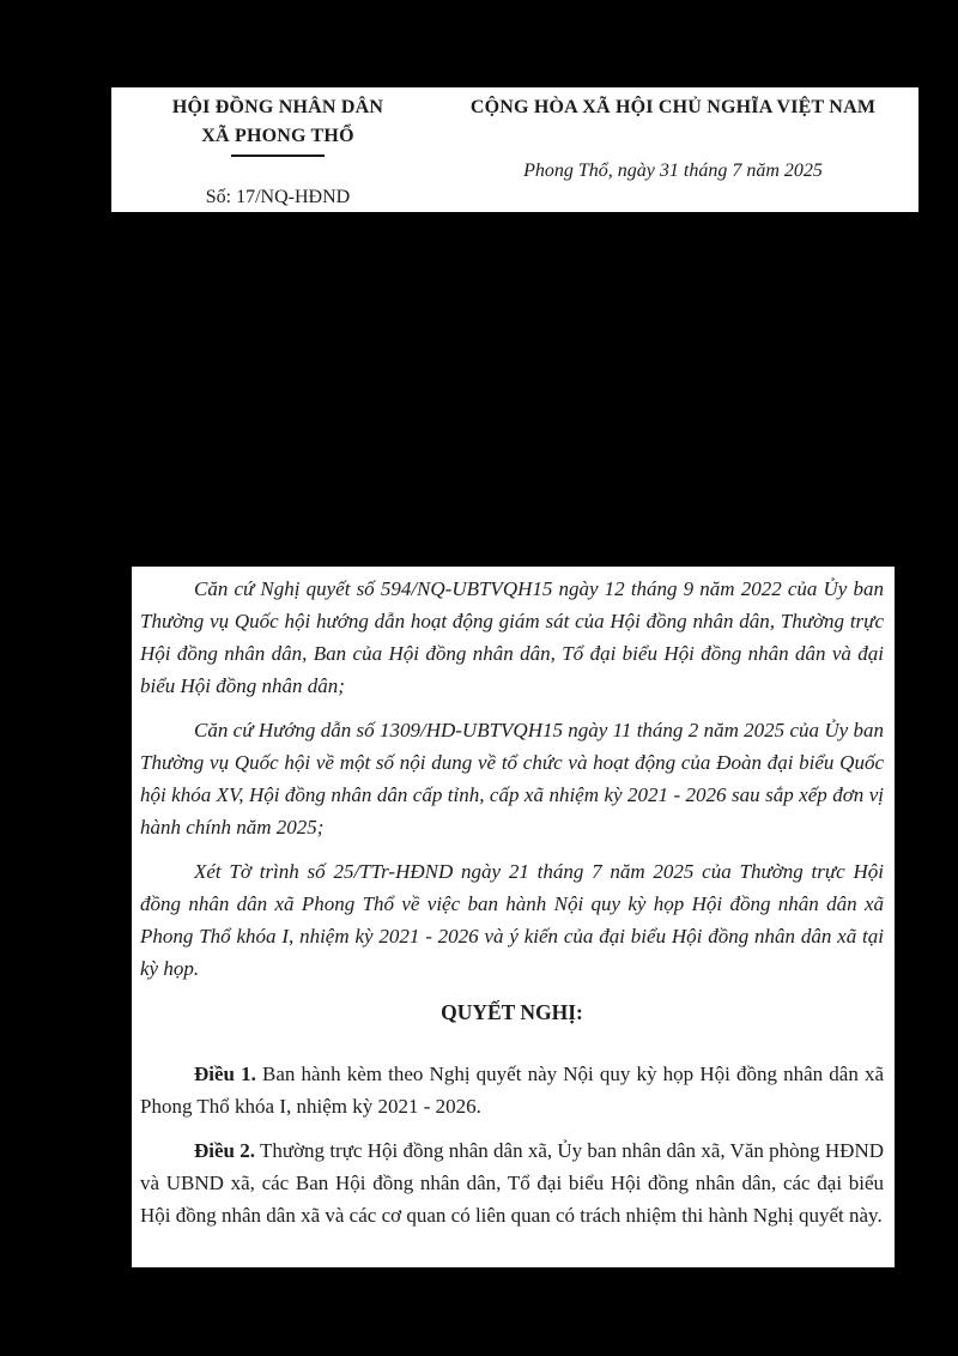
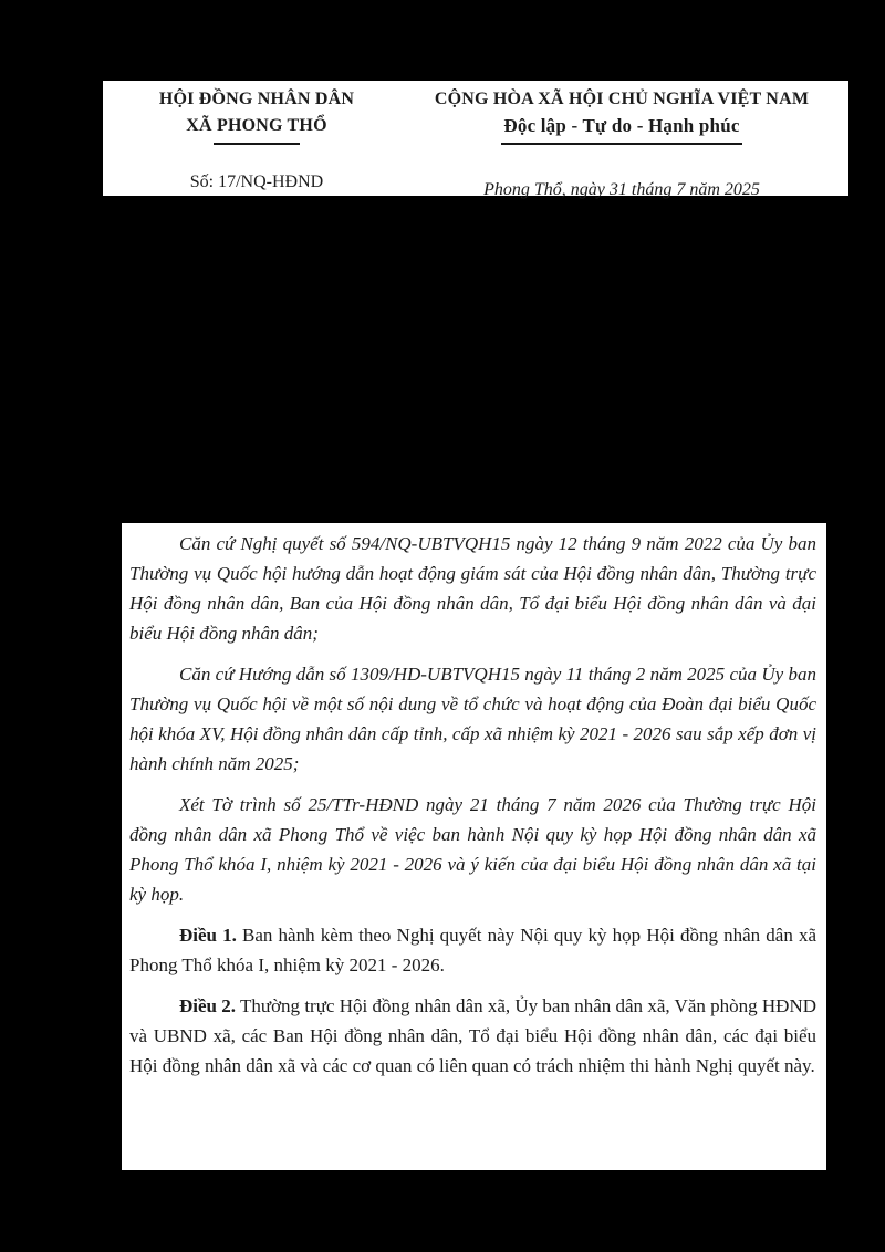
  HỘI ĐỒNG NHÂN DÂN
  XÃ PHONG THỔ
  Số: 17/NQ-HĐND
  CỘNG HÒA XÃ HỘI CHỦ NGHĨA VIỆT NAM
+ Độc lập - Tự do - Hạnh phúc
  Phong Thổ, ngày 31 tháng 7 năm 2025
  Căn cứ Nghị quyết số 594/NQ-UBTVQH15 ngày 12 tháng 9 năm 2022 của Ủy ban Thường vụ Quốc hội hướng dẫn hoạt động giám sát của Hội đồng nhân dân, Thường trực Hội đồng nhân dân, Ban của Hội đồng nhân dân, Tổ đại biểu Hội đồng nhân dân và đại biểu Hội đồng nhân dân;
  Căn cứ Hướng dẫn số 1309/HD-UBTVQH15 ngày 11 tháng 2 năm 2025 của Ủy ban Thường vụ Quốc hội về một số nội dung về tổ chức và hoạt động của Đoàn đại biểu Quốc hội khóa XV, Hội đồng nhân dân cấp tỉnh, cấp xã nhiệm kỳ 2021 - 2026 sau sắp xếp đơn vị hành chính năm 2025;
- Xét Tờ trình số 25/TTr-HĐND ngày 21 tháng 7 năm 2025 của Thường trực Hội đồng nhân dân xã Phong Thổ về việc ban hành Nội quy kỳ họp Hội đồng nhân dân xã Phong Thổ khóa I, nhiệm kỳ 2021 - 2026 và ý kiến của đại biểu Hội đồng nhân dân xã tại kỳ họp.
+ Xét Tờ trình số 25/TTr-HĐND ngày 21 tháng 7 năm 2026 của Thường trực Hội đồng nhân dân xã Phong Thổ về việc ban hành Nội quy kỳ họp Hội đồng nhân dân xã Phong Thổ khóa I, nhiệm kỳ 2021 - 2026 và ý kiến của đại biểu Hội đồng nhân dân xã tại kỳ họp.
- QUYẾT NGHỊ:
  Điều 1. Ban hành kèm theo Nghị quyết này Nội quy kỳ họp Hội đồng nhân dân xã Phong Thổ khóa I, nhiệm kỳ 2021 - 2026.
  Điều 2. Thường trực Hội đồng nhân dân xã, Ủy ban nhân dân xã, Văn phòng HĐND và UBND xã, các Ban Hội đồng nhân dân, Tổ đại biểu Hội đồng nhân dân, các đại biểu Hội đồng nhân dân xã và các cơ quan có liên quan có trách nhiệm thi hành Nghị quyết này.
